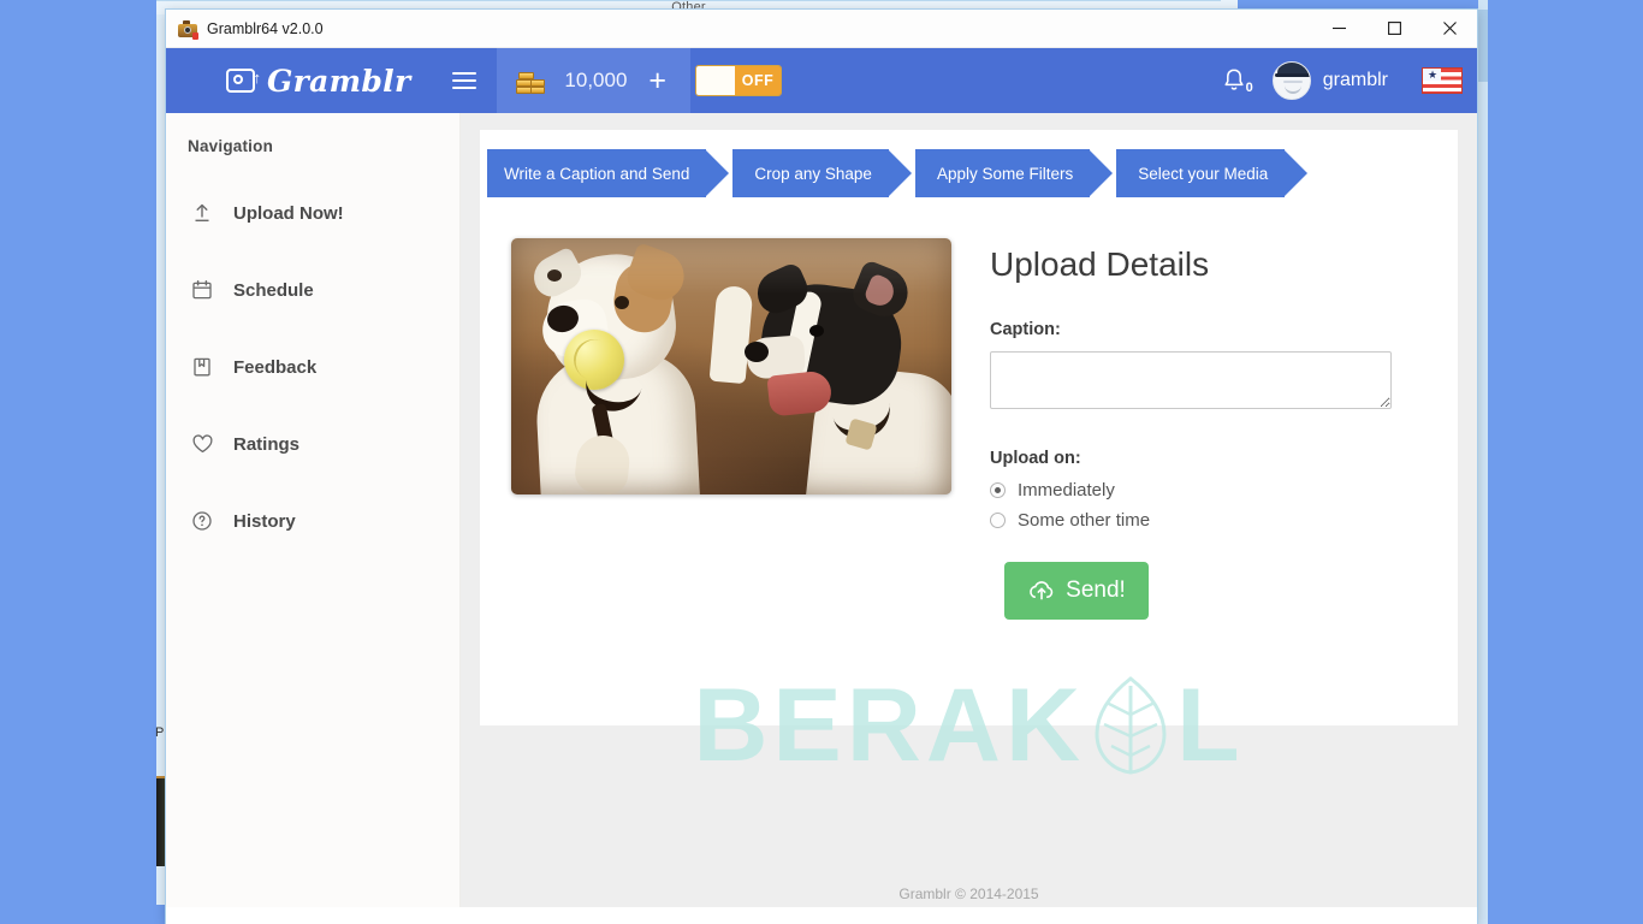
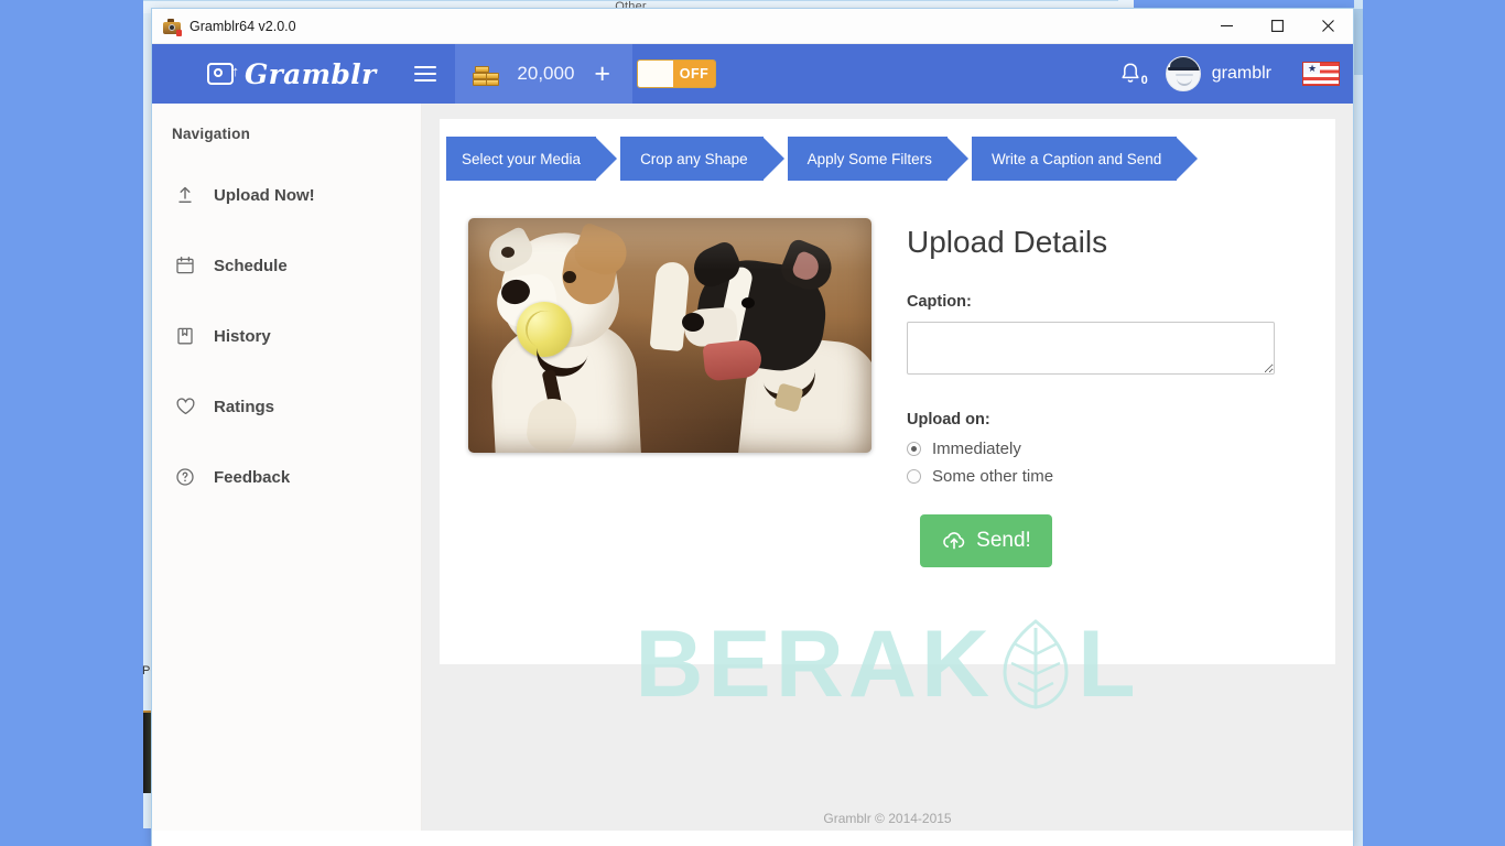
  Other
  Gramblr64 v2.0.0
  ↑
  Gramblr
- 10,000
+ 20,000
  +
  OFF
  0
  gramblr
  ★
  Navigation
  Upload Now!
  Schedule
- Feedback
+ History
  Ratings
- History
+ Feedback
- Write a Caption and Send
+ Select your Media
  Crop any Shape
  Apply Some Filters
- Select your Media
+ Write a Caption and Send
  Upload Details
  Caption:
  Upload on:
  Immediately
  Some other time
  Send!
  BERAK
  L
  Gramblr © 2014-2015
